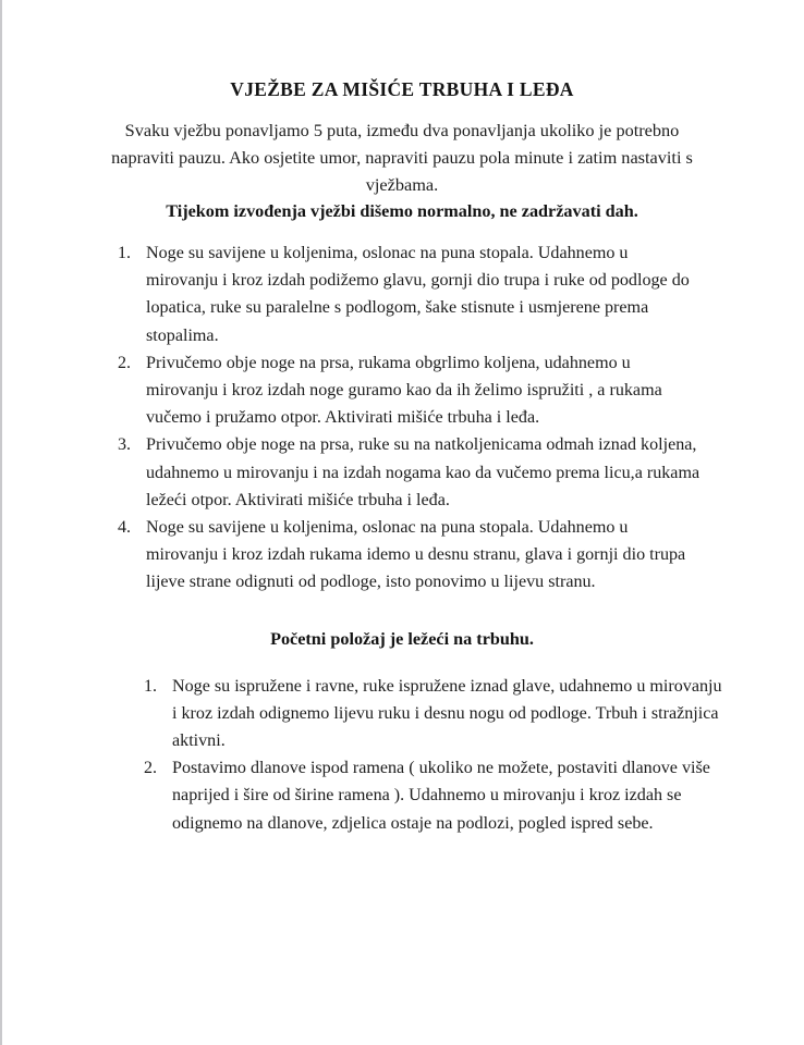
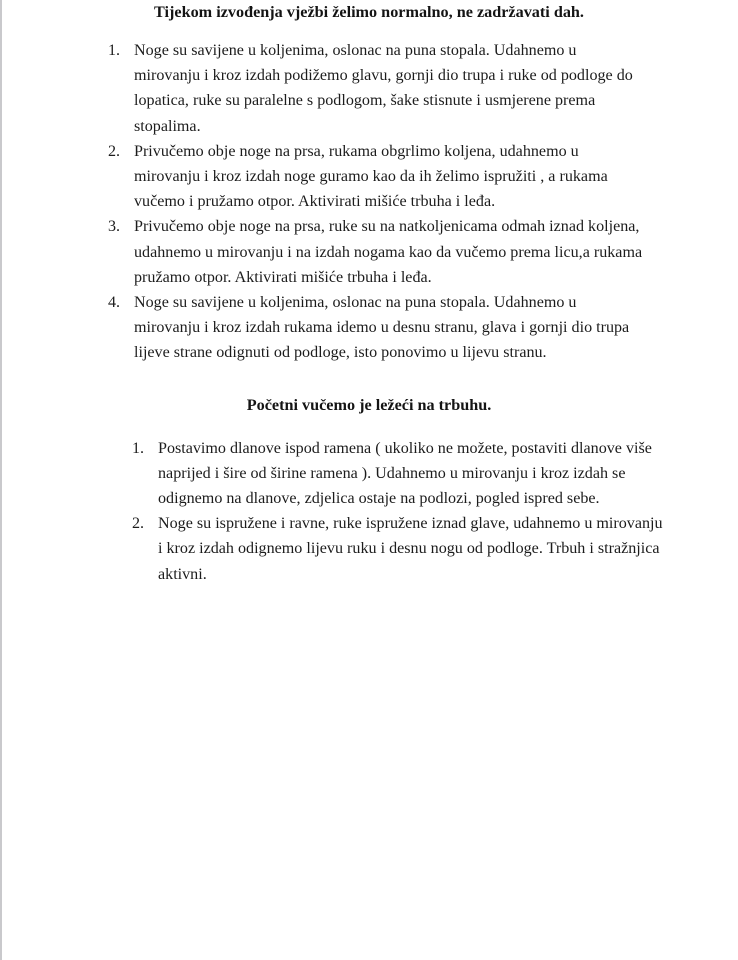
- VJEŽBE ZA MIŠIĆE TRBUHA I LEĐA
- Svaku vježbu ponavljamo 5 puta, između dva ponavljanja ukoliko je potrebno napraviti pauzu. Ako osjetite umor, napraviti pauzu pola minute i zatim nastaviti s vježbama.
- Tijekom izvođenja vježbi dišemo normalno, ne zadržavati dah.
+ Tijekom izvođenja vježbi želimo normalno, ne zadržavati dah.
  1.
  Noge su savijene u koljenima, oslonac na puna stopala. Udahnemo u mirovanju i kroz izdah podižemo glavu, gornji dio trupa i ruke od podloge do lopatica, ruke su paralelne s podlogom, šake stisnute i usmjerene prema stopalima.
  2.
  Privučemo obje noge na prsa, rukama obgrlimo koljena, udahnemo u mirovanju i kroz izdah noge guramo kao da ih želimo ispružiti , a rukama vučemo i pružamo otpor. Aktivirati mišiće trbuha i leđa.
  3.
- Privučemo obje noge na prsa, ruke su na natkoljenicama odmah iznad koljena, udahnemo u mirovanju i na izdah nogama kao da vučemo prema licu,a rukama ležeći otpor. Aktivirati mišiće trbuha i leđa.
+ Privučemo obje noge na prsa, ruke su na natkoljenicama odmah iznad koljena, udahnemo u mirovanju i na izdah nogama kao da vučemo prema licu,a rukama pružamo otpor. Aktivirati mišiće trbuha i leđa.
  4.
  Noge su savijene u koljenima, oslonac na puna stopala. Udahnemo u mirovanju i kroz izdah rukama idemo u desnu stranu, glava i gornji dio trupa lijeve strane odignuti od podloge, isto ponovimo u lijevu stranu.
- Početni položaj je ležeći na trbuhu.
+ Početni vučemo je ležeći na trbuhu.
  1.
- Noge su ispružene i ravne, ruke ispružene iznad glave, udahnemo u mirovanju i kroz izdah odignemo lijevu ruku i desnu nogu od podloge. Trbuh i stražnjica aktivni.
+ Postavimo dlanove ispod ramena ( ukoliko ne možete, postaviti dlanove više naprijed i šire od širine ramena ). Udahnemo u mirovanju i kroz izdah se odignemo na dlanove, zdjelica ostaje na podlozi, pogled ispred sebe.
  2.
- Postavimo dlanove ispod ramena ( ukoliko ne možete, postaviti dlanove više naprijed i šire od širine ramena ). Udahnemo u mirovanju i kroz izdah se odignemo na dlanove, zdjelica ostaje na podlozi, pogled ispred sebe.
+ Noge su ispružene i ravne, ruke ispružene iznad glave, udahnemo u mirovanju i kroz izdah odignemo lijevu ruku i desnu nogu od podloge. Trbuh i stražnjica aktivni.
